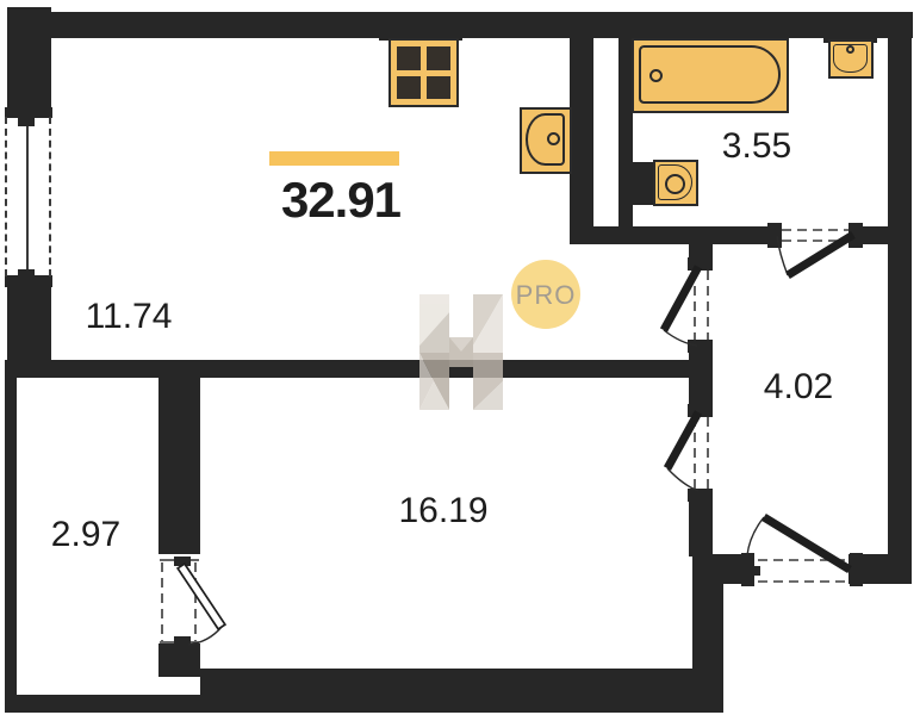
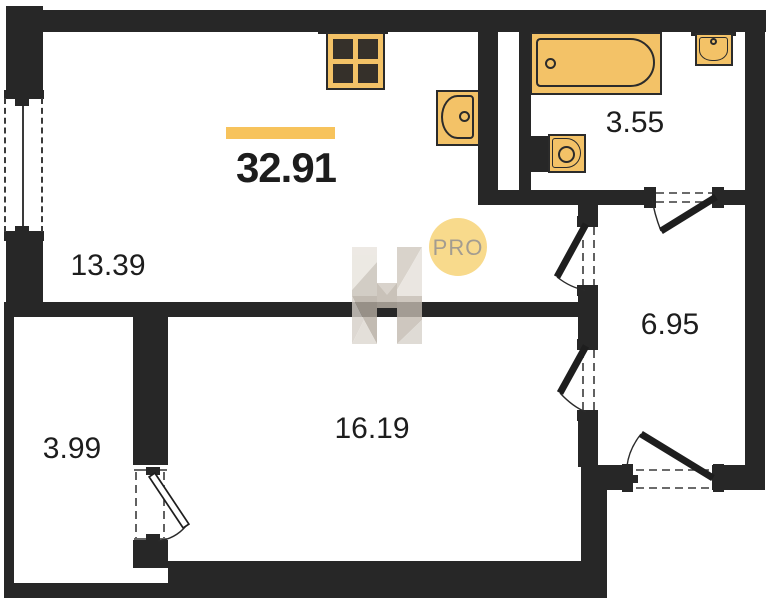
  PRO
  32.91
- 11.74
+ 13.39
  3.55
- 4.02
+ 6.95
  16.19
- 2.97
+ 3.99
